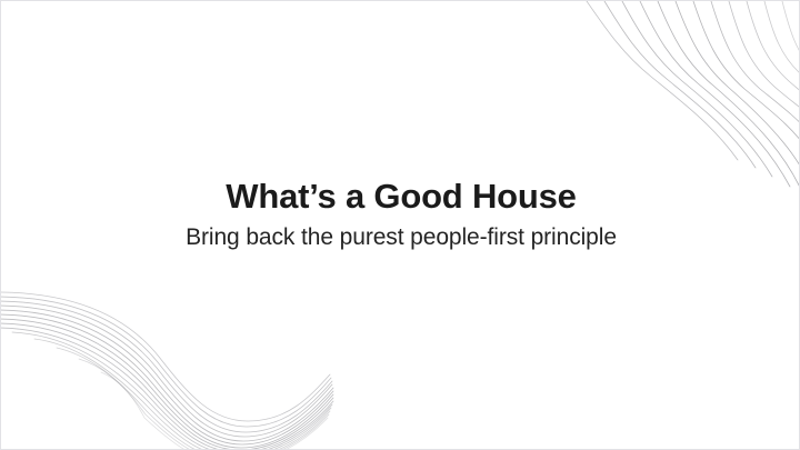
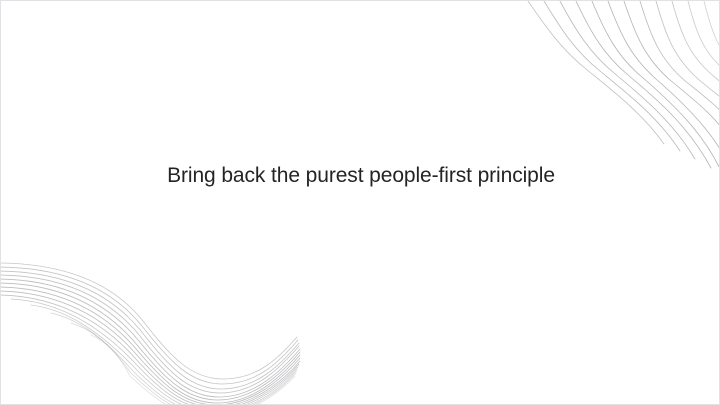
- What’s a Good House
  Bring back the purest people-first principle
